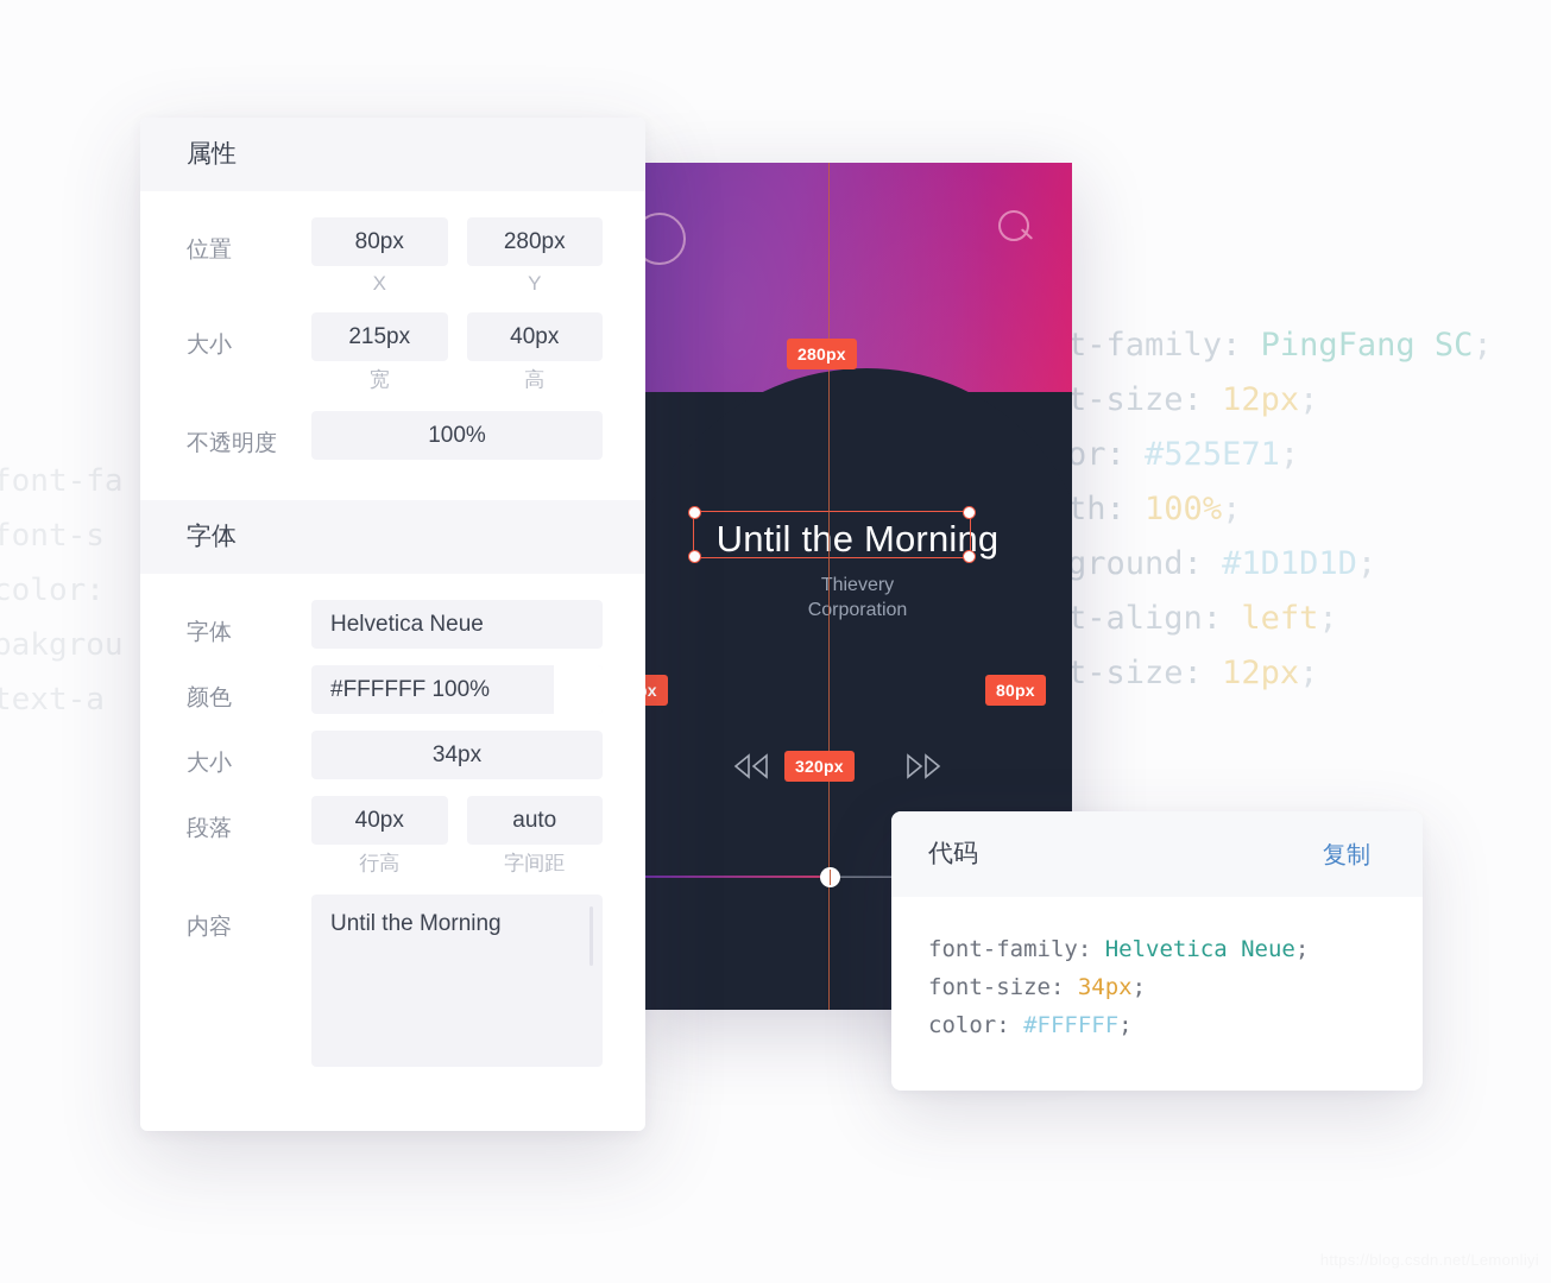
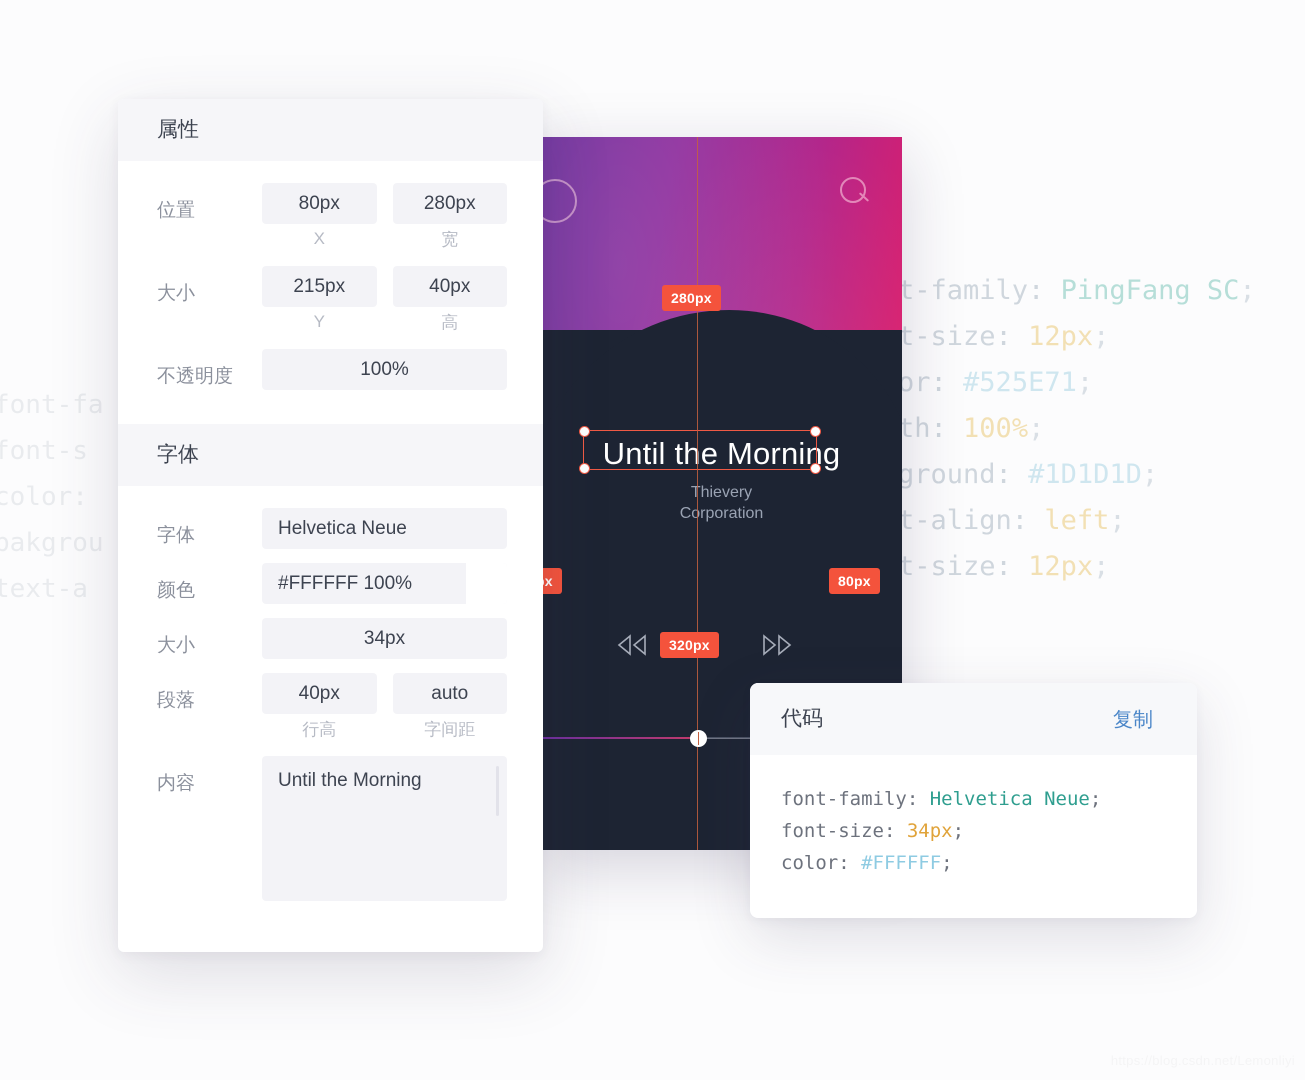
  font-fa
  font-s
  bakgrou
  text-a
  t-family: PingFang SC; t-size: 12px; or: #525E71; th: 100%; ground: #1D1D1D; t-align: left; t-size: 12px;
  Until the Morning
  Thievery
  Corporation
  280px
  80px
  320px
  属性
  位置
  80px
  280px
  X
- Y
+ 宽
  大小
  215px
  40px
- 宽
+ Y
  高
  不透明度
  100%
  字体
  字体
  Helvetica Neue
  颜色
  #FFFFFF 100%
  大小
  34px
  段落
  40px
  auto
  行高
  字间距
  内容
  Until the Morning
  代码
  复制
  font-family: Helvetica Neue;
  font-size: 34px;
  color: #FFFFFF;
